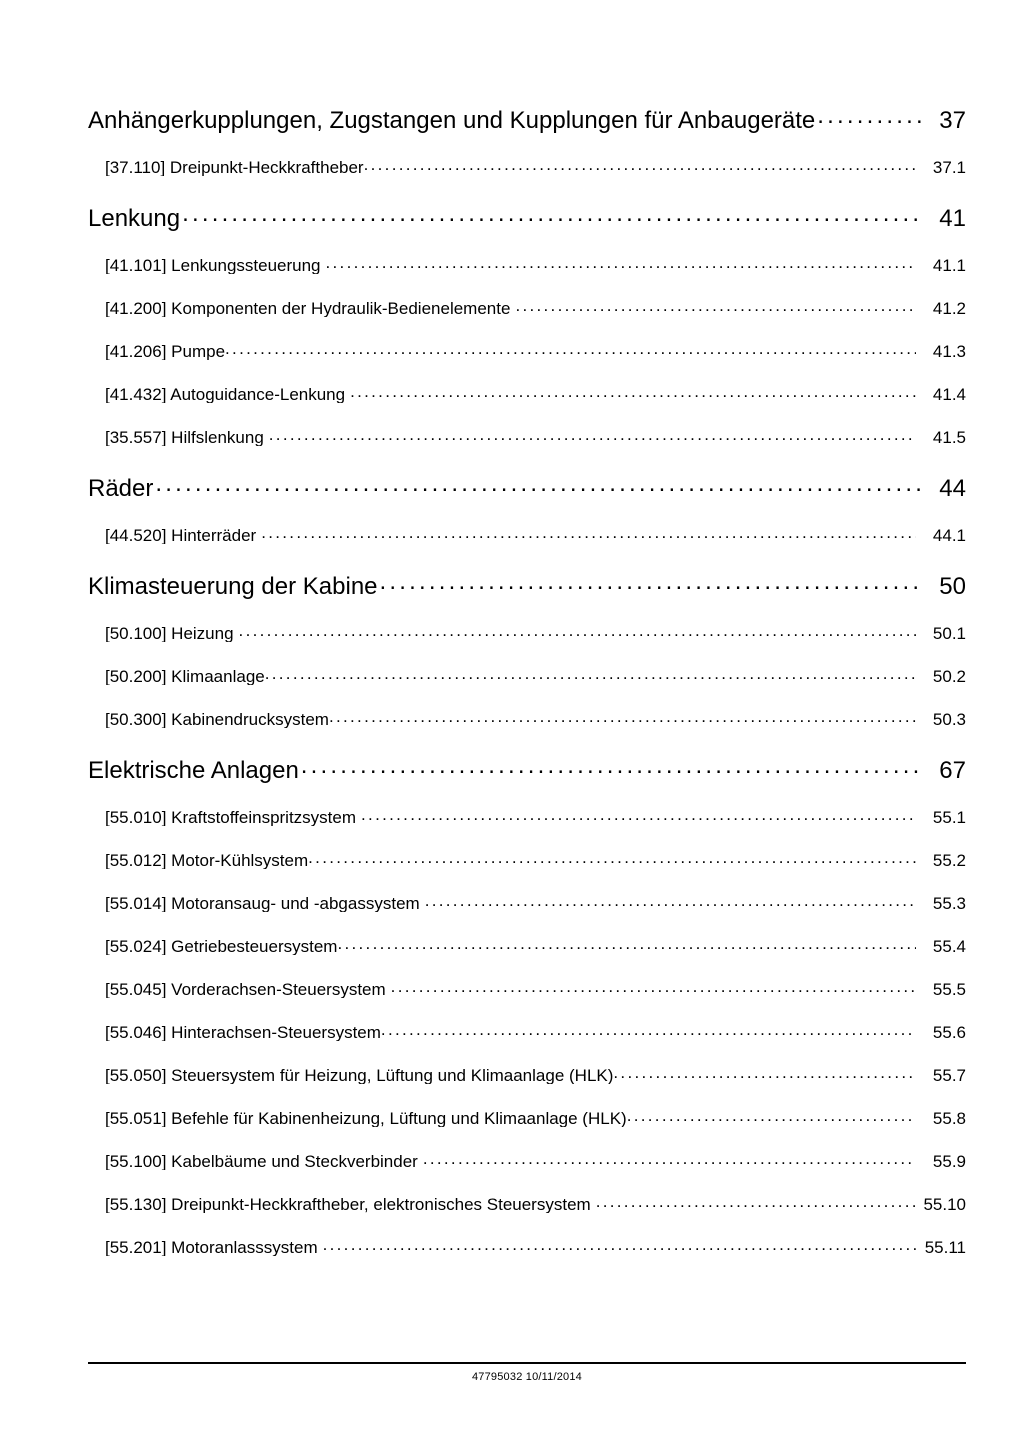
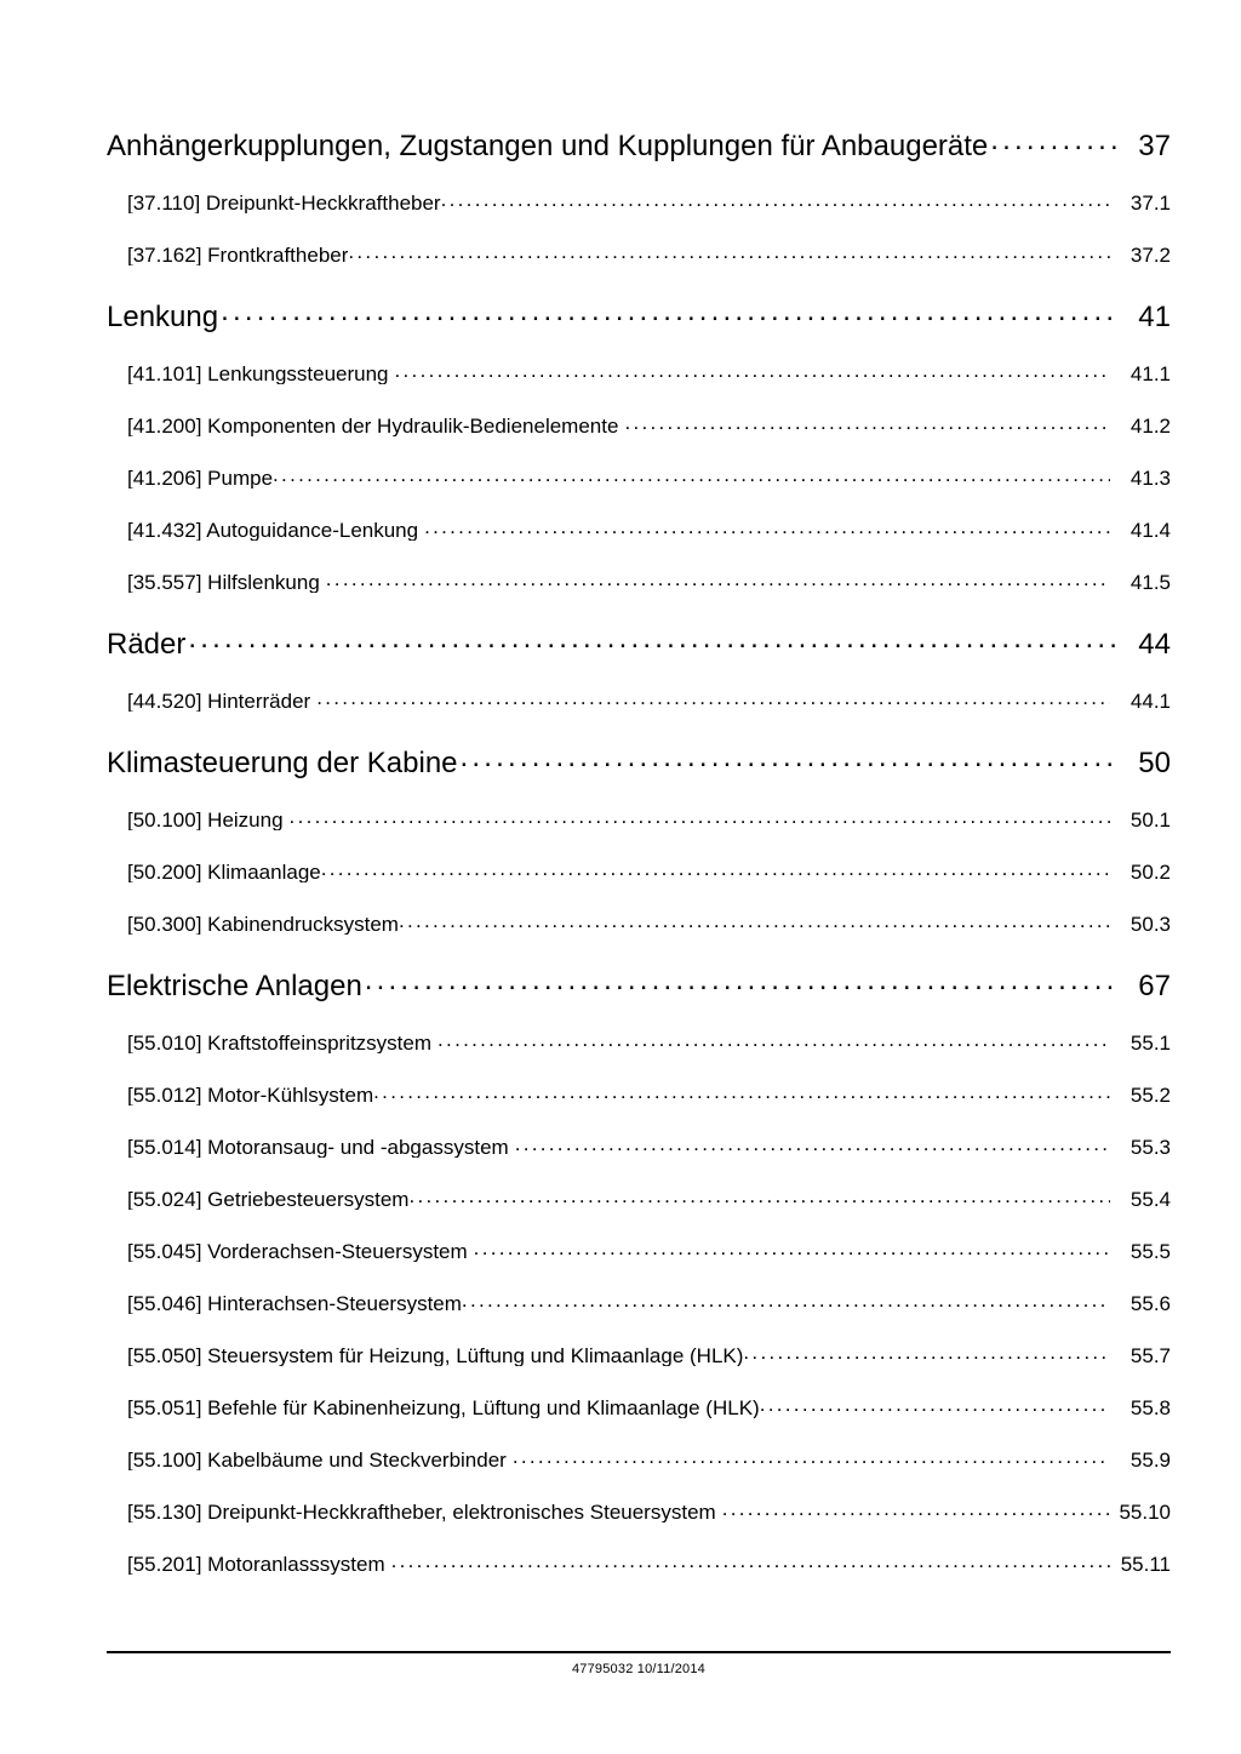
  Anhängerkupplungen, Zugstangen und Kupplungen für Anbaugeräte
  37
  [37.110] Dreipunkt-Heckkraftheber
  37.1
+ [37.162] Frontkraftheber
+ 37.2
  Lenkung
  41
  [41.101] Lenkungssteuerung
  41.1
  [41.200] Komponenten der Hydraulik-Bedienelemente
  41.2
  [41.206] Pumpe
  41.3
  [41.432] Autoguidance-Lenkung
  41.4
  [35.557] Hilfslenkung
  41.5
  Räder
  44
  [44.520] Hinterräder
  44.1
  Klimasteuerung der Kabine
  50
  [50.100] Heizung
  50.1
  [50.200] Klimaanlage
  50.2
  [50.300] Kabinendrucksystem
  50.3
  Elektrische Anlagen
  67
  [55.010] Kraftstoffeinspritzsystem
  55.1
  [55.012] Motor-Kühlsystem
  55.2
  [55.014] Motoransaug- und -abgassystem
  55.3
  [55.024] Getriebesteuersystem
  55.4
  [55.045] Vorderachsen-Steuersystem
  55.5
  [55.046] Hinterachsen-Steuersystem
  55.6
  [55.050] Steuersystem für Heizung, Lüftung und Klimaanlage (HLK)
  55.7
  [55.051] Befehle für Kabinenheizung, Lüftung und Klimaanlage (HLK)
  55.8
  [55.100] Kabelbäume und Steckverbinder
  55.9
  [55.130] Dreipunkt-Heckkraftheber, elektronisches Steuersystem
  55.10
  [55.201] Motoranlasssystem
  55.11
  47795032 10/11/2014
